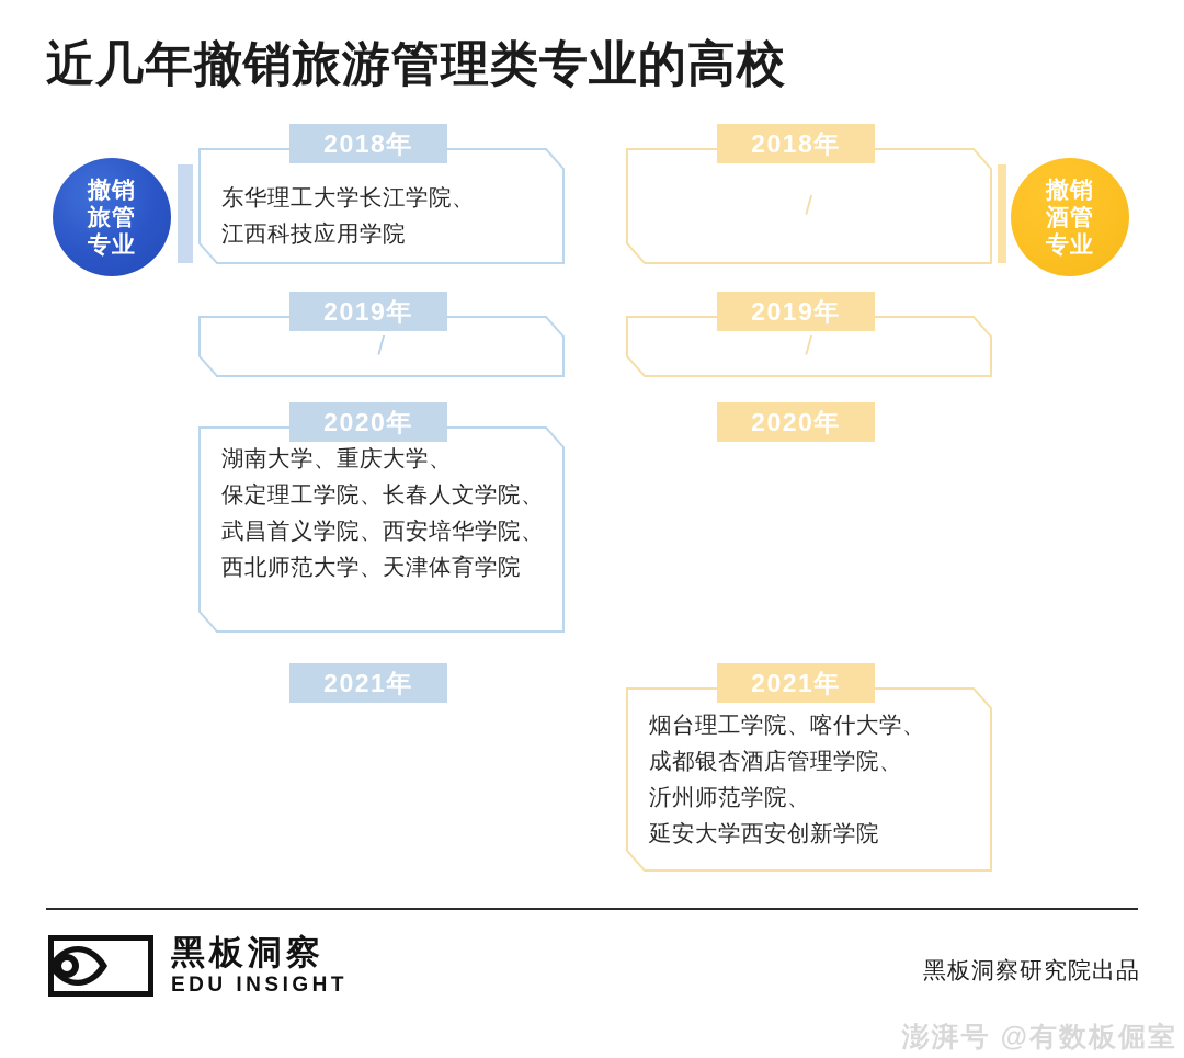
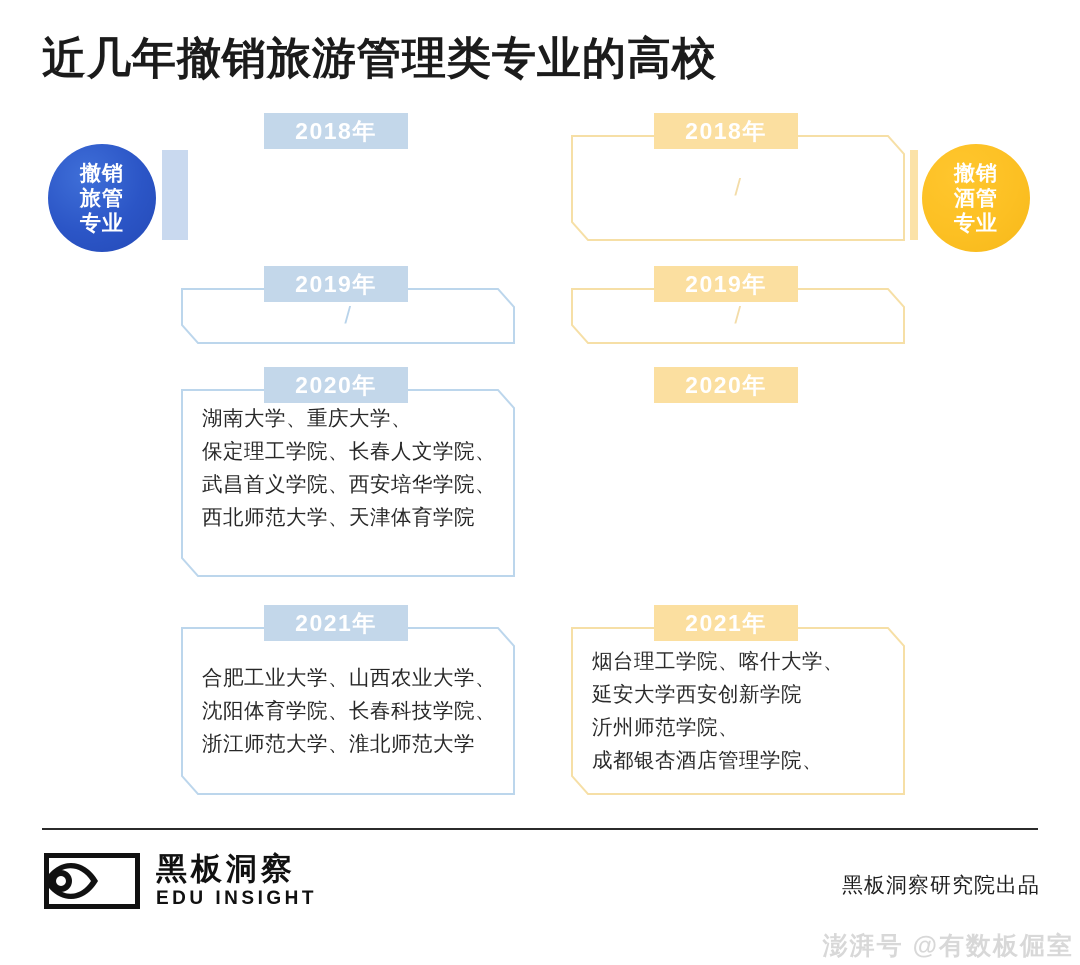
  近几年撤销旅游管理类专业的高校
  撤销
  旅管
  专业
  撤销
  酒管
  专业
- 东华理工大学长江学院、
- 江西科技应用学院
  2018年
  /
  2019年
  湖南大学、重庆大学、
  保定理工学院、长春人文学院、
  武昌首义学院、西安培华学院、
  西北师范大学、天津体育学院
  2020年
+ 合肥工业大学、山西农业大学、
+ 沈阳体育学院、长春科技学院、
+ 浙江师范大学、淮北师范大学
  2021年
  /
  2018年
  /
  2019年
  2020年
  烟台理工学院、喀什大学、
- 成都银杏酒店管理学院、
+ 延安大学西安创新学院
  沂州师范学院、
- 延安大学西安创新学院
+ 成都银杏酒店管理学院、
  2021年
  黑板洞察
  EDU INSIGHT
  黑板洞察研究院出品
  澎湃号 @有数板倔室
